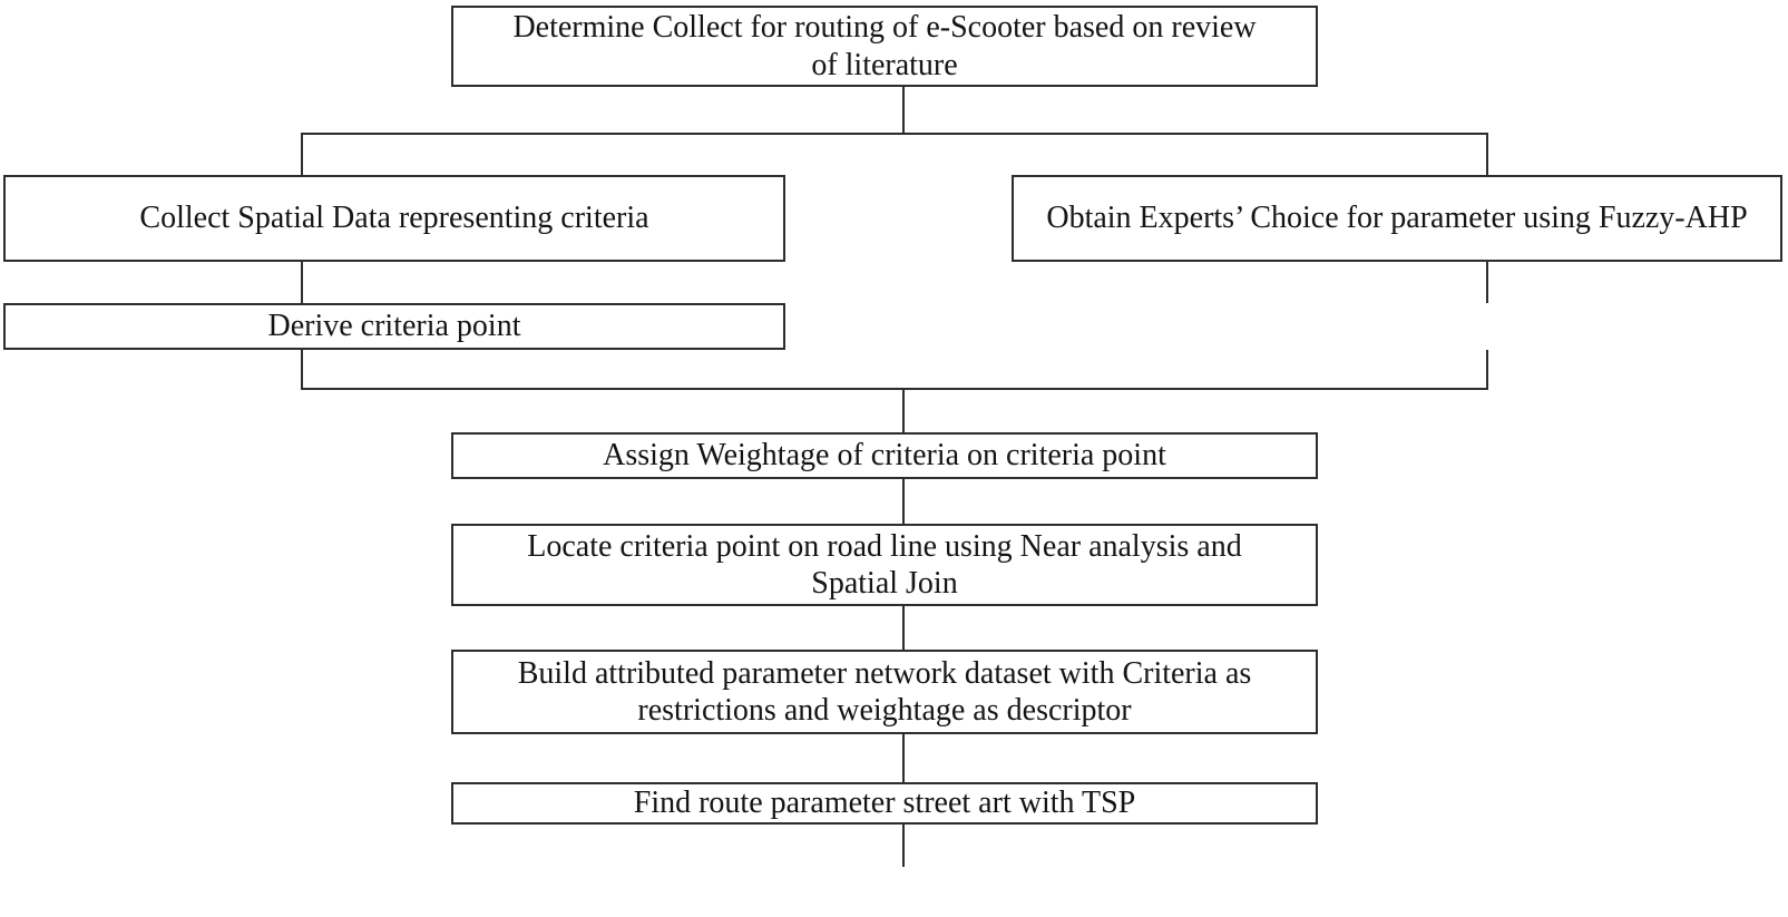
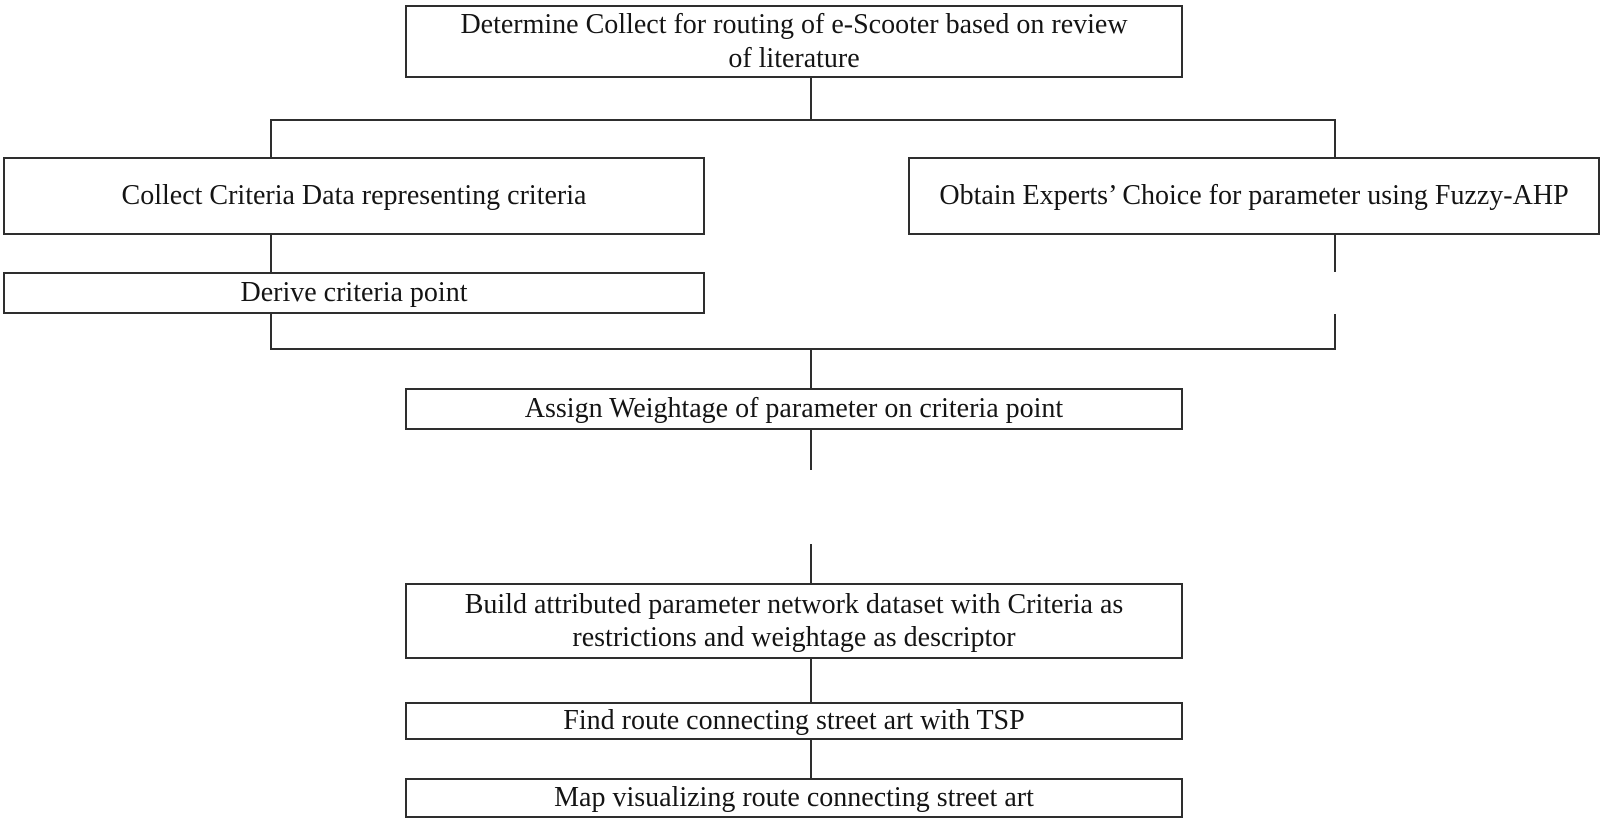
  Determine Collect for routing of e-Scooter based on review of literature
- Collect Spatial Data representing criteria
+ Collect Criteria Data representing criteria
  Obtain Experts’ Choice for parameter using Fuzzy-AHP
  Derive criteria point
- Assign Weightage of criteria on criteria point
+ Assign Weightage of parameter on criteria point
- Locate criteria point on road line using Near analysis and Spatial Join
  Build attributed parameter network dataset with Criteria as restrictions and weightage as descriptor
- Find route parameter street art with TSP
+ Find route connecting street art with TSP
+ Map visualizing route connecting street art
